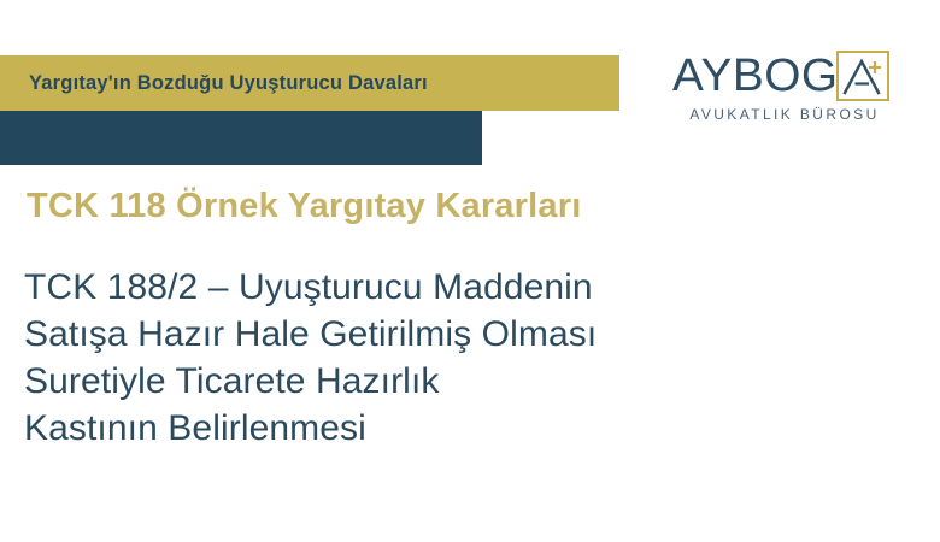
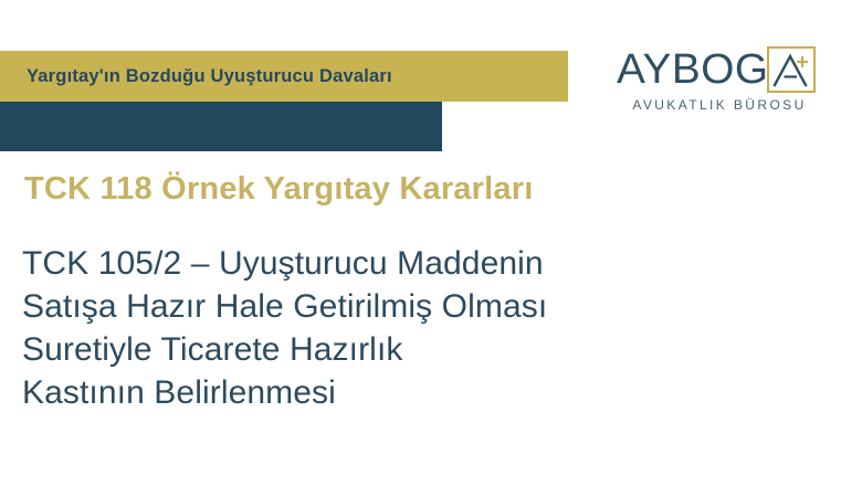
  Yargıtay'ın Bozduğu Uyuşturucu Davaları
  AYBOG
  AVUKATLIK BÜROSU
  TCK 118 Örnek Yargıtay Kararları
- TCK 188/2 – Uyuşturucu Maddenin
+ TCK 105/2 – Uyuşturucu Maddenin
  Satışa Hazır Hale Getirilmiş Olması
  Suretiyle Ticarete Hazırlık
  Kastının Belirlenmesi
